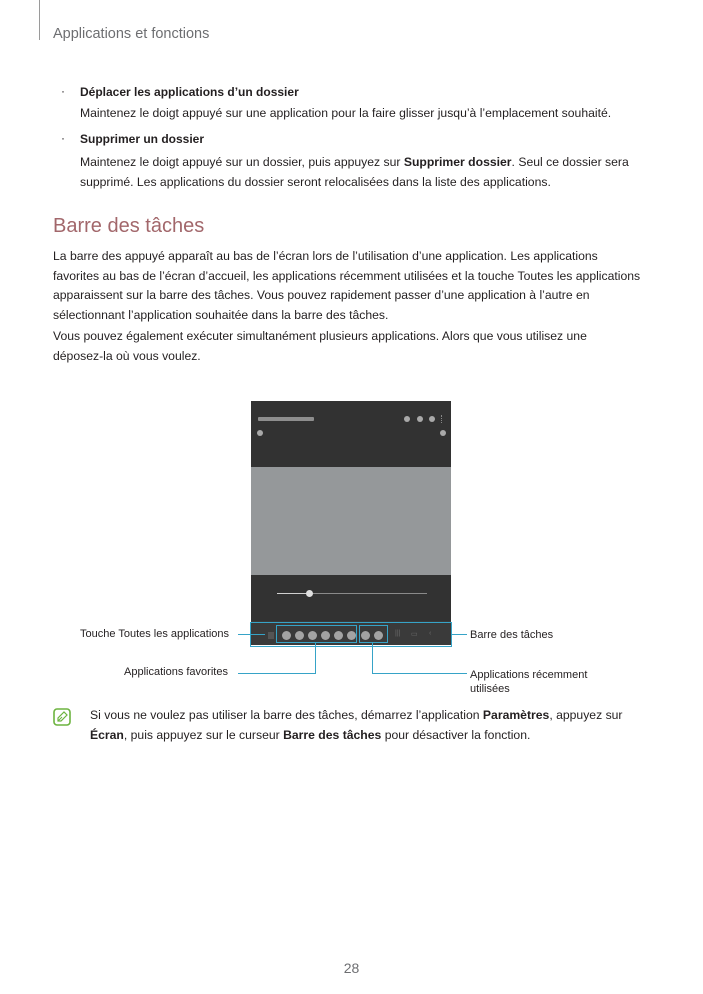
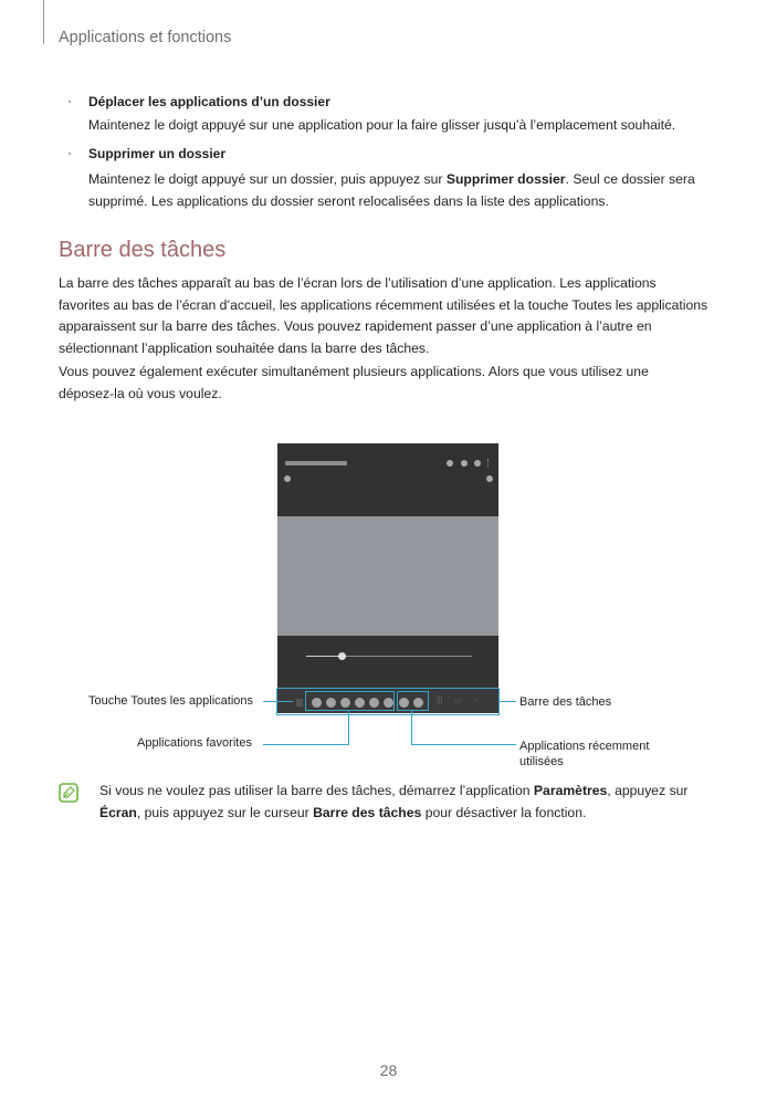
  Applications et fonctions
  ·
  Déplacer les applications d’un dossier
  Maintenez le doigt appuyé sur une application pour la faire glisser jusqu’à l’emplacement souhaité.
  ·
  Supprimer un dossier
  Maintenez le doigt appuyé sur un dossier, puis appuyez sur Supprimer dossier. Seul ce dossier sera
  supprimé. Les applications du dossier seront relocalisées dans la liste des applications.
  Barre des tâches
- La barre des appuyé apparaît au bas de l’écran lors de l’utilisation d’une application. Les applications
+ La barre des tâches apparaît au bas de l’écran lors de l’utilisation d’une application. Les applications
  favorites au bas de l’écran d’accueil, les applications récemment utilisées et la touche Toutes les applications
  apparaissent sur la barre des tâches. Vous pouvez rapidement passer d’une application à l’autre en
  sélectionnant l’application souhaitée dans la barre des tâches.
  Vous pouvez également exécuter simultanément plusieurs applications. Alors que vous utilisez une
  déposez-la où vous voulez.
  Touche Toutes les applications
  Barre des tâches
  Applications favorites
  Applications récemment
  utilisées
  Si vous ne voulez pas utiliser la barre des tâches, démarrez l’application Paramètres, appuyez sur
  Écran, puis appuyez sur le curseur Barre des tâches pour désactiver la fonction.
  28
